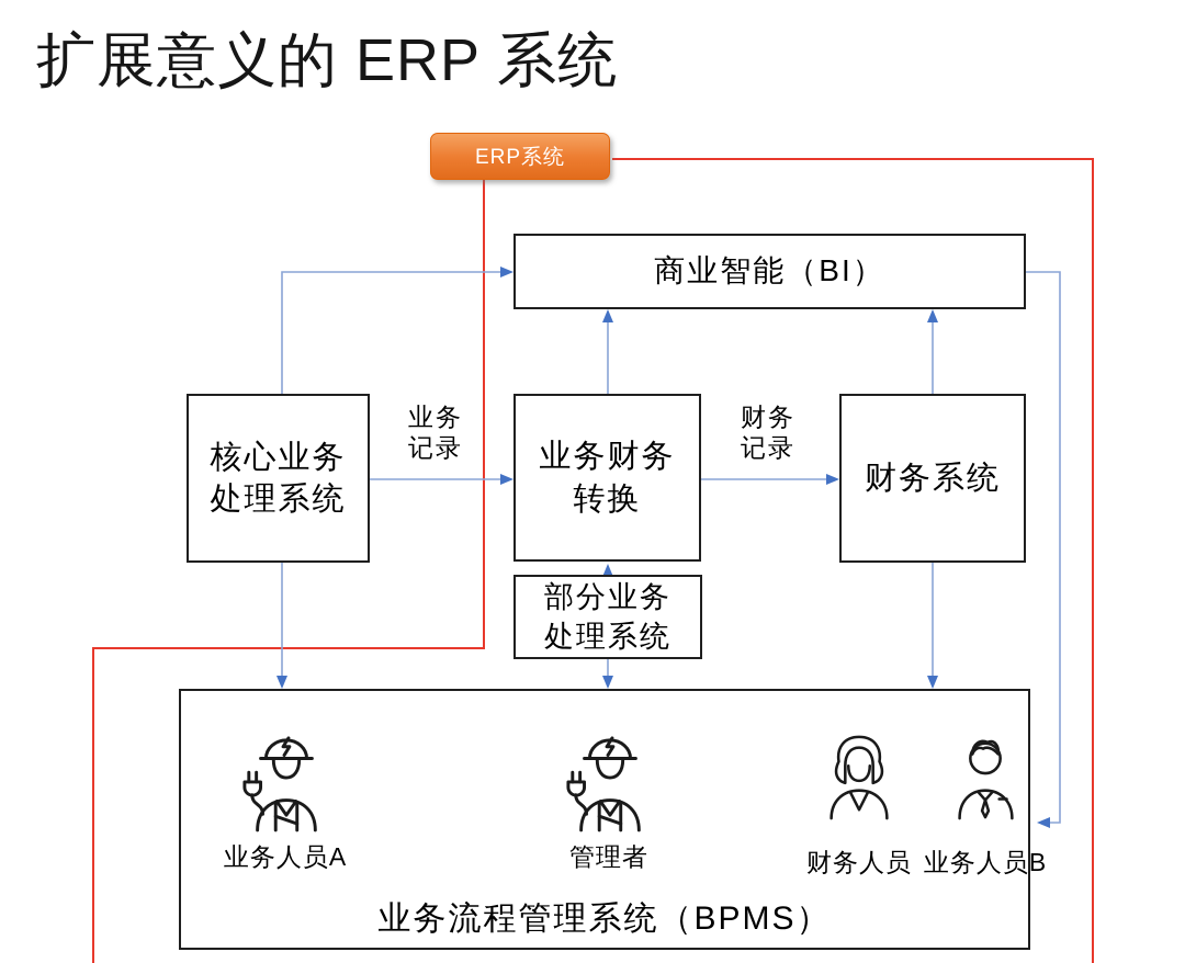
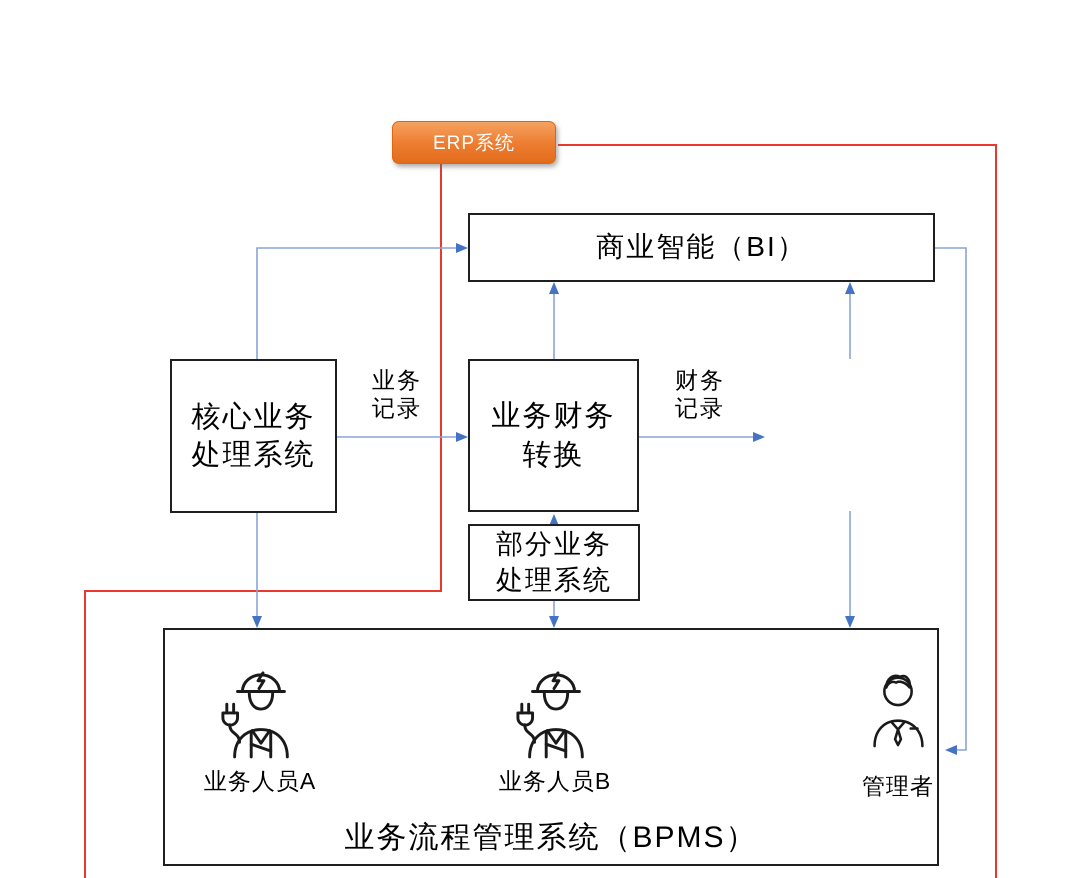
- 扩展意义的 ERP 系统
  ERP系统
  商业智能（BI）
  核心业务
  处理系统
  业务财务
  转换
- 财务系统
  部分业务
  处理系统
  业务流程管理系统（BPMS）
  业务
  记录
  财务
  记录
  业务人员A
- 管理者
+ 业务人员B
- 财务人员
- 业务人员B
+ 管理者
